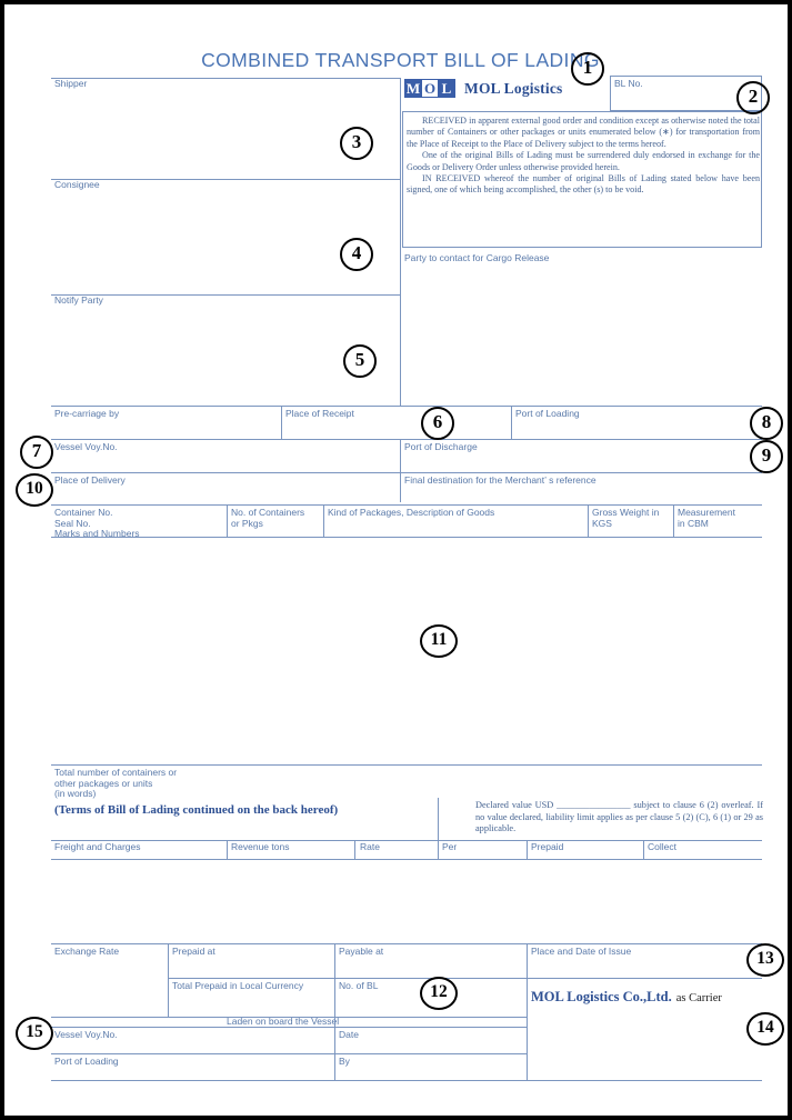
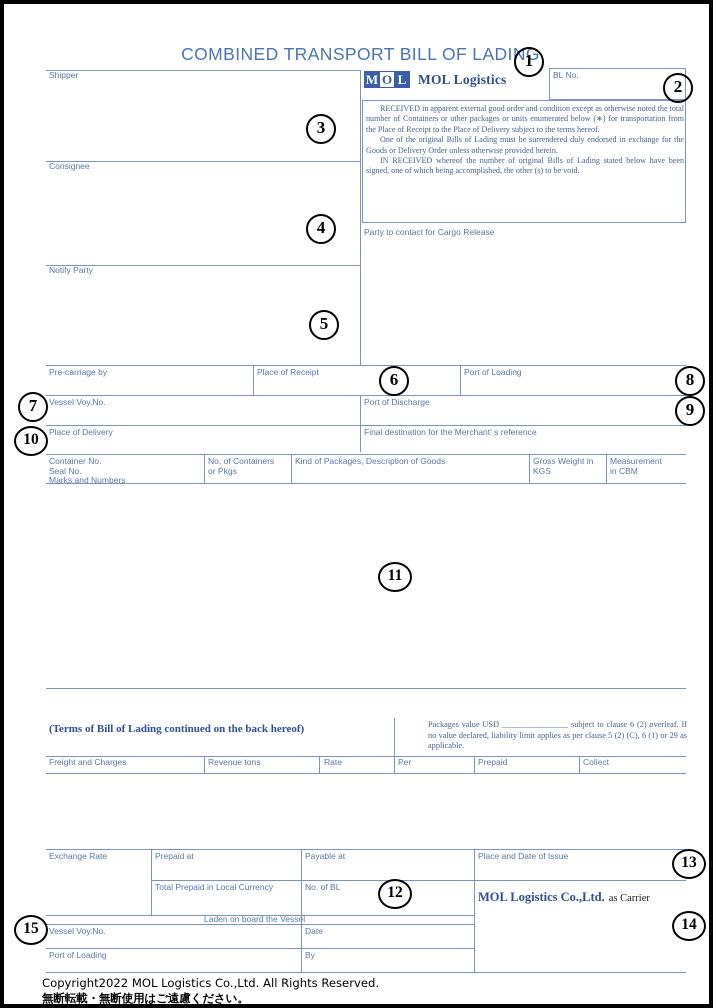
  COMBINED TRANSPORT BILL OF LADING
  Shipper
  Consignee
  Notify Party
  M
  O
  L
  MOL Logistics
  BL No.
  RECEIVED in apparent external good order and condition except as otherwise noted the total number of Containers or other packages or units enumerated below (∗) for transportation from the Place of Receipt to the Place of Delivery subject to the terms hereof.
  One of the original Bills of Lading must be surrendered duly endorsed in exchange for the Goods or Delivery Order unless otherwise provided herein.
  IN RECEIVED whereof the number of original Bills of Lading stated below have been signed, one of which being accomplished, the other (s) to be void.
  Party to contact for Cargo Release
  Pre-carriage by
  Place of Receipt
  Port of Loading
  Vessel Voy.No.
  Port of Discharge
  Place of Delivery
  Final destination for the Merchant’ s reference
  Container No.
  Seal No.
  Marks and Numbers
  No. of Containers
  or Pkgs
  Kind of Packages, Description of Goods
  Gross Weight in
  KGS
  Measurement
  in CBM
- Total number of containers or
- other packages or units
- (in words)
  (Terms of Bill of Lading continued on the back hereof)
- Declared value USD ________________ subject to clause 6 (2) overleaf. If no value declared, liability limit applies as per clause 5 (2) (C), 6 (1) or 29 as applicable.
+ Packages value USD ________________ subject to clause 6 (2) overleaf. If no value declared, liability limit applies as per clause 5 (2) (C), 6 (1) or 29 as applicable.
  Freight and Charges
  Revenue tons
  Rate
  Per
  Prepaid
  Collect
  Exchange Rate
  Prepaid at
  Payable at
  Place and Date of Issue
  Total Prepaid in Local Currency
  No. of BL
  MOL Logistics Co.,Ltd. as Carrier
  Laden on board the Vessl
  Vessel Voy.No.
  Date
  Port of Loading
  By
  1
  2
  3
  4
  5
  6
  7
  8
  9
  10
  11
  12
  13
  14
  15
+ Copyright␲2022 MOL Logistics Co.,Ltd. All Rights Reserved.
+ 無断転載・無断使用はご遠慮ください。
